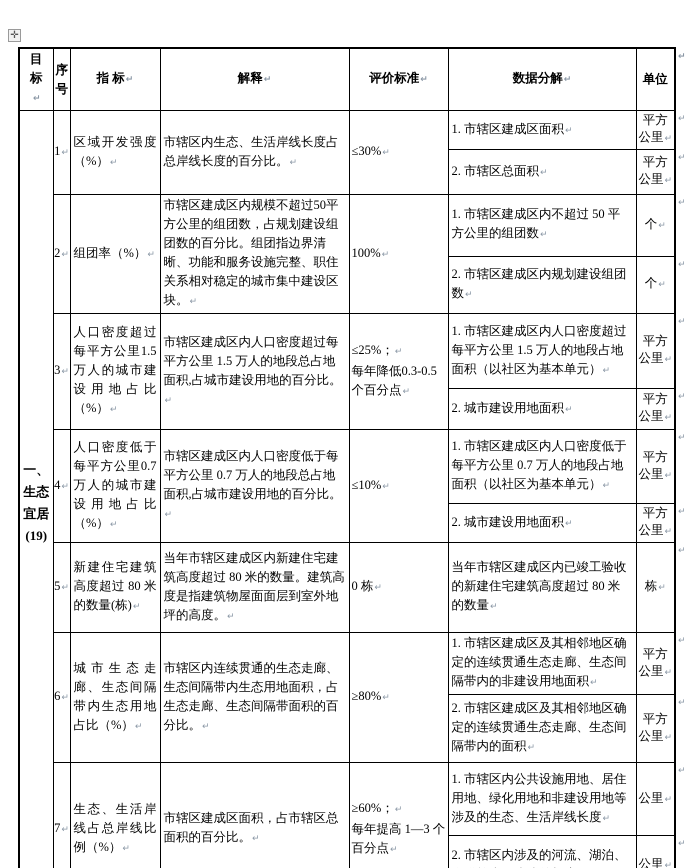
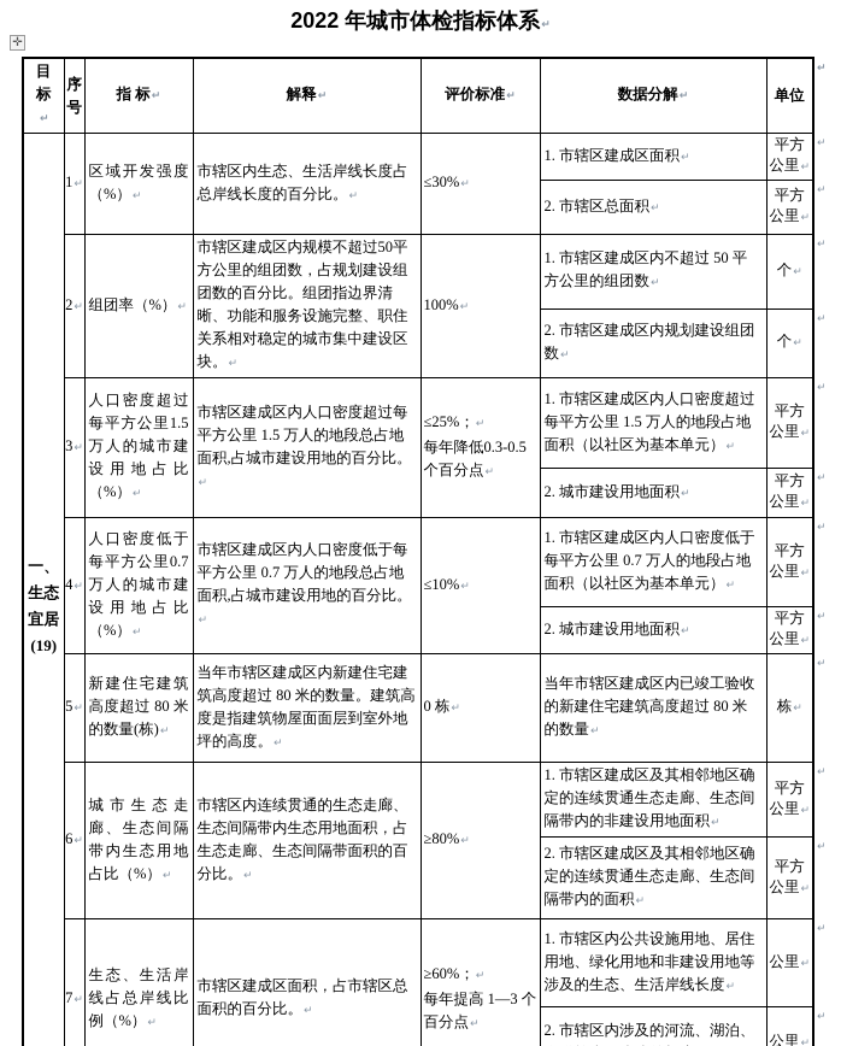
+ 2022 年城市体检指标体系↵
  ✛
  目标↵	序号	指 标↵	解释↵	评价标准↵	数据分解↵	单位
  一、生态宜居(19)	1↵	区域开发强度（%）↵	市辖区内生态、生活岸线长度占总岸线长度的百分比。↵	≤30%↵	1. 市辖区建成区面积↵	平方公里↵
  2. 市辖区总面积↵	平方公里↵
  2↵	组团率（%）↵	市辖区建成区内规模不超过50平方公里的组团数，占规划建设组团数的百分比。组团指边界清晰、功能和服务设施完整、职住关系相对稳定的城市集中建设区块。↵	100%↵	1. 市辖区建成区内不超过 50 平方公里的组团数↵	个↵
  2. 市辖区建成区内规划建设组团数↵	个↵
  3↵	人口密度超过每平方公里1.5万人的城市建设用地占比（%）↵	市辖区建成区内人口密度超过每平方公里 1.5 万人的地段总占地面积,占城市建设用地的百分比。↵	≤25%；↵每年降低0.3-0.5个百分点↵	1. 市辖区建成区内人口密度超过每平方公里 1.5 万人的地段占地面积（以社区为基本单元）↵	平方公里↵
  2. 城市建设用地面积↵	平方公里↵
  4↵	人口密度低于每平方公里0.7万人的城市建设用地占比（%）↵	市辖区建成区内人口密度低于每平方公里 0.7 万人的地段总占地面积,占城市建设用地的百分比。↵	≤10%↵	1. 市辖区建成区内人口密度低于每平方公里 0.7 万人的地段占地面积（以社区为基本单元）↵	平方公里↵
  2. 城市建设用地面积↵	平方公里↵
  5↵	新建住宅建筑高度超过 80 米的数量(栋)↵	当年市辖区建成区内新建住宅建筑高度超过 80 米的数量。建筑高度是指建筑物屋面面层到室外地坪的高度。↵	0 栋↵	当年市辖区建成区内已竣工验收的新建住宅建筑高度超过 80 米的数量↵	栋↵
  6↵	城市生态走廊、生态间隔带内生态用地占比（%）↵	市辖区内连续贯通的生态走廊、生态间隔带内生态用地面积，占生态走廊、生态间隔带面积的百分比。↵	≥80%↵	1. 市辖区建成区及其相邻地区确定的连续贯通生态走廊、生态间隔带内的非建设用地面积↵	平方公里↵
  2. 市辖区建成区及其相邻地区确定的连续贯通生态走廊、生态间隔带内的面积↵	平方公里↵
  7↵	生态、生活岸线占总岸线比例（%）↵	市辖区建成区面积，占市辖区总面积的百分比。↵	≥60%；↵每年提高 1—3 个百分点↵	1. 市辖区内公共设施用地、居住用地、绿化用地和非建设用地等涉及的生态、生活岸线长度↵	公里↵
